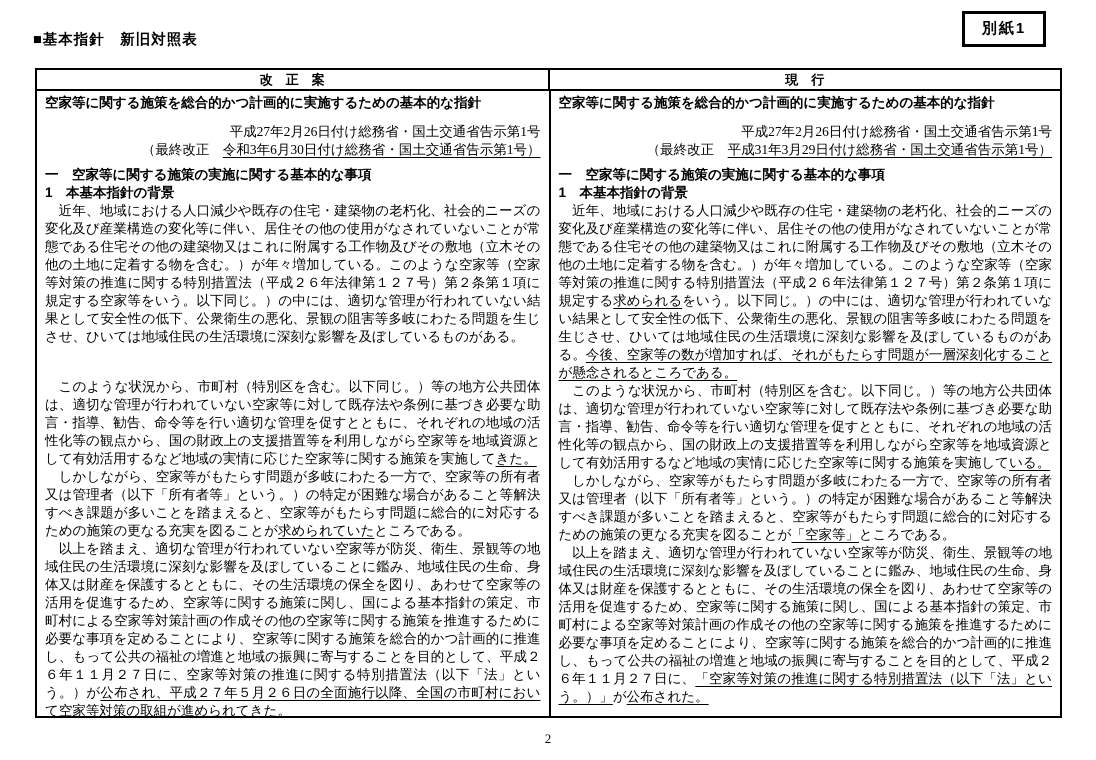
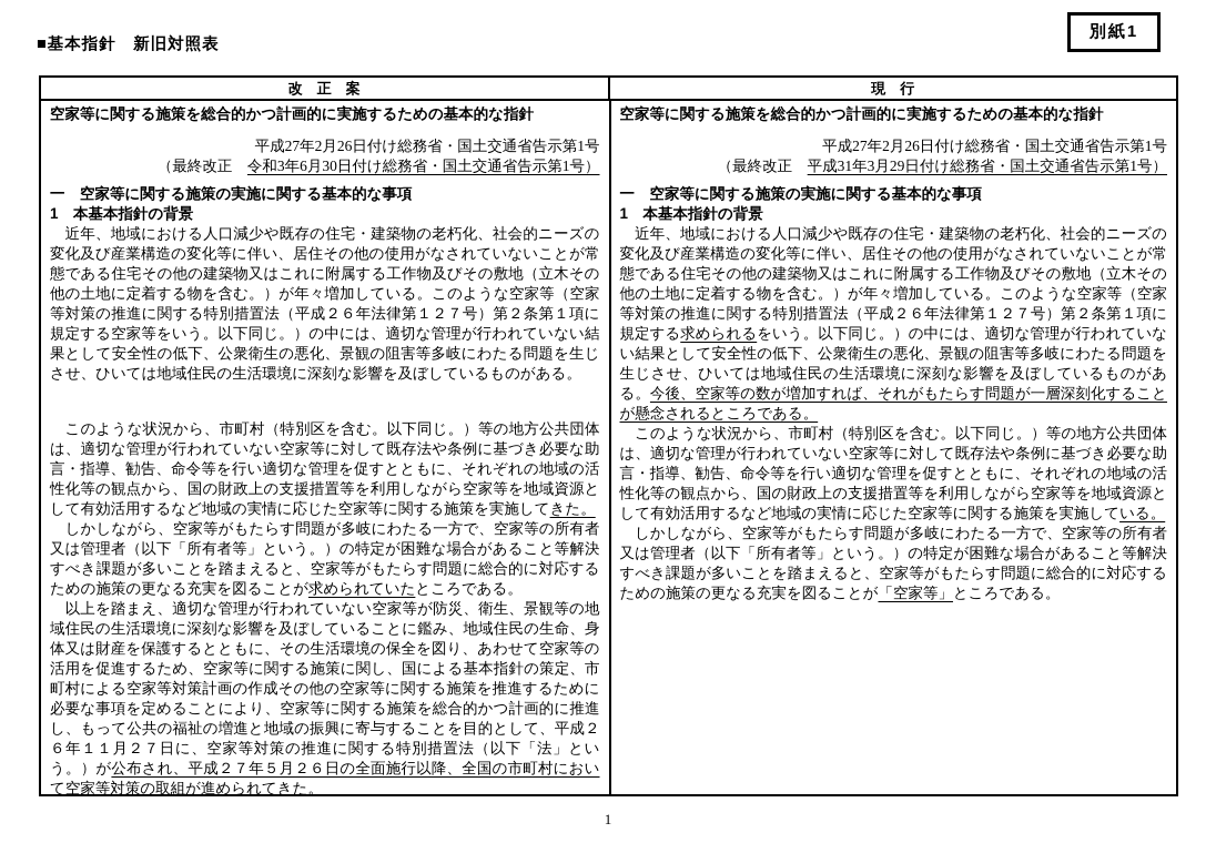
  ■基本指針 新旧対照表
  別紙1
  改 正 案
  現 行
  空家等に関する施策を総合的かつ計画的に実施するための基本的な指針
  平成27年2月26日付け総務省・国土交通省告示第1号
  （最終改正 令和3年6月30日付け総務省・国土交通省告示第1号）
  一 空家等に関する施策の実施に関する基本的な事項
  1 本基本指針の背景
  近年、地域における人口減少や既存の住宅・建築物の老朽化、社会的ニーズの変化及び産業構造の変化等に伴い、居住その他の使用がなされていないことが常態である住宅その他の建築物又はこれに附属する工作物及びその敷地（立木その他の土地に定着する物を含む。）が年々増加している。このような空家等（空家等対策の推進に関する特別措置法（平成２６年法律第１２７号）第２条第１項に規定する空家等をいう。以下同じ。）の中には、適切な管理が行われていない結果として安全性の低下、公衆衛生の悪化、景観の阻害等多岐にわたる問題を生じさせ、ひいては地域住民の生活環境に深刻な影響を及ぼしているものがある。
  このような状況から、市町村（特別区を含む。以下同じ。）等の地方公共団体は、適切な管理が行われていない空家等に対して既存法や条例に基づき必要な助言・指導、勧告、命令等を行い適切な管理を促すとともに、それぞれの地域の活性化等の観点から、国の財政上の支援措置等を利用しながら空家等を地域資源として有効活用するなど地域の実情に応じた空家等に関する施策を実施してきた。
  しかしながら、空家等がもたらす問題が多岐にわたる一方で、空家等の所有者又は管理者（以下「所有者等」という。）の特定が困難な場合があること等解決すべき課題が多いことを踏まえると、空家等がもたらす問題に総合的に対応するための施策の更なる充実を図ることが求められていたところである。
  以上を踏まえ、適切な管理が行われていない空家等が防災、衛生、景観等の地域住民の生活環境に深刻な影響を及ぼしていることに鑑み、地域住民の生命、身体又は財産を保護するとともに、その生活環境の保全を図り、あわせて空家等の活用を促進するため、空家等に関する施策に関し、国による基本指針の策定、市町村による空家等対策計画の作成その他の空家等に関する施策を推進するために必要な事項を定めることにより、空家等に関する施策を総合的かつ計画的に推進し、もって公共の福祉の増進と地域の振興に寄与することを目的として、平成２６年１１月２７日に、空家等対策の推進に関する特別措置法（以下「法」という。）が公布され、平成２７年５月２６日の全面施行以降、全国の市町村において空家等対策の取組が進められてきた。
  空家等に関する施策を総合的かつ計画的に実施するための基本的な指針
  平成27年2月26日付け総務省・国土交通省告示第1号
  （最終改正 平成31年3月29日付け総務省・国土交通省告示第1号）
  一 空家等に関する施策の実施に関する基本的な事項
  1 本基本指針の背景
  近年、地域における人口減少や既存の住宅・建築物の老朽化、社会的ニーズの変化及び産業構造の変化等に伴い、居住その他の使用がなされていないことが常態である住宅その他の建築物又はこれに附属する工作物及びその敷地（立木その他の土地に定着する物を含む。）が年々増加している。このような空家等（空家等対策の推進に関する特別措置法（平成２６年法律第１２７号）第２条第１項に規定する求められるをいう。以下同じ。）の中には、適切な管理が行われていない結果として安全性の低下、公衆衛生の悪化、景観の阻害等多岐にわたる問題を生じさせ、ひいては地域住民の生活環境に深刻な影響を及ぼしているものがある。今後、空家等の数が増加すれば、それがもたらす問題が一層深刻化することが懸念されるところである。
  このような状況から、市町村（特別区を含む。以下同じ。）等の地方公共団体は、適切な管理が行われていない空家等に対して既存法や条例に基づき必要な助言・指導、勧告、命令等を行い適切な管理を促すとともに、それぞれの地域の活性化等の観点から、国の財政上の支援措置等を利用しながら空家等を地域資源として有効活用するなど地域の実情に応じた空家等に関する施策を実施している。
  しかしながら、空家等がもたらす問題が多岐にわたる一方で、空家等の所有者又は管理者（以下「所有者等」という。）の特定が困難な場合があること等解決すべき課題が多いことを踏まえると、空家等がもたらす問題に総合的に対応するための施策の更なる充実を図ることが「空家等」ところである。
- 以上を踏まえ、適切な管理が行われていない空家等が防災、衛生、景観等の地域住民の生活環境に深刻な影響を及ぼしていることに鑑み、地域住民の生命、身体又は財産を保護するとともに、その生活環境の保全を図り、あわせて空家等の活用を促進するため、空家等に関する施策に関し、国による基本指針の策定、市町村による空家等対策計画の作成その他の空家等に関する施策を推進するために必要な事項を定めることにより、空家等に関する施策を総合的かつ計画的に推進し、もって公共の福祉の増進と地域の振興に寄与することを目的として、平成２６年１１月２７日に、「空家等対策の推進に関する特別措置法（以下「法」という。）」が公布された。
- 2
+ 1
